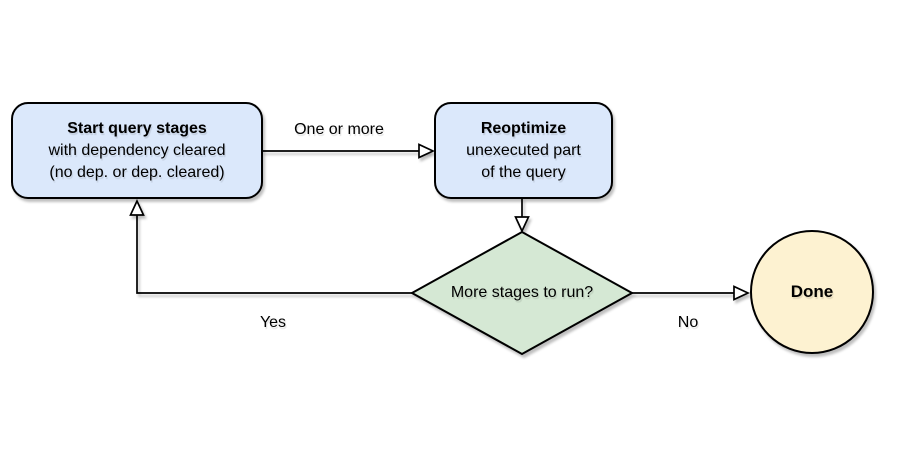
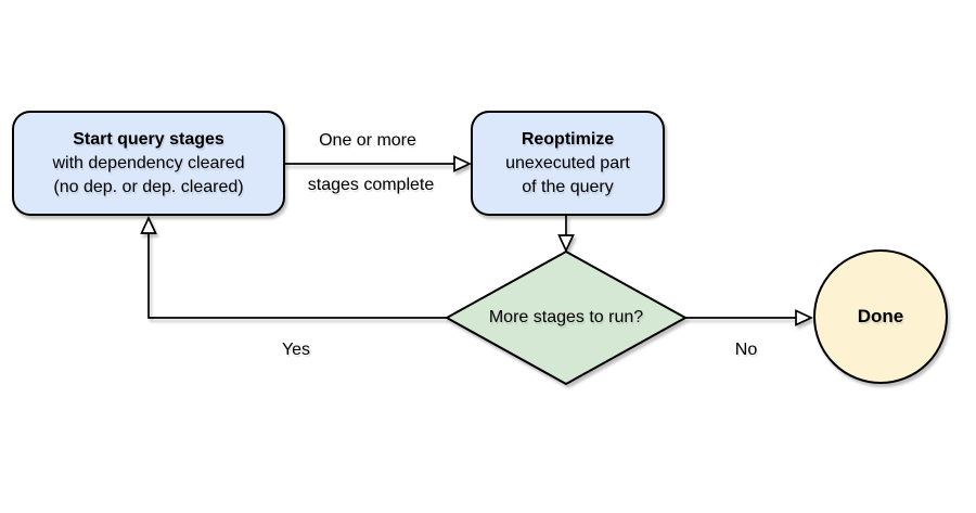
  Start query stages
  with dependency cleared
  (no dep. or dep. cleared)
  Reoptimize
  unexecuted part
  of the query
  More stages to run?
  Done
  One or more
+ stages complete
  Yes
  No
